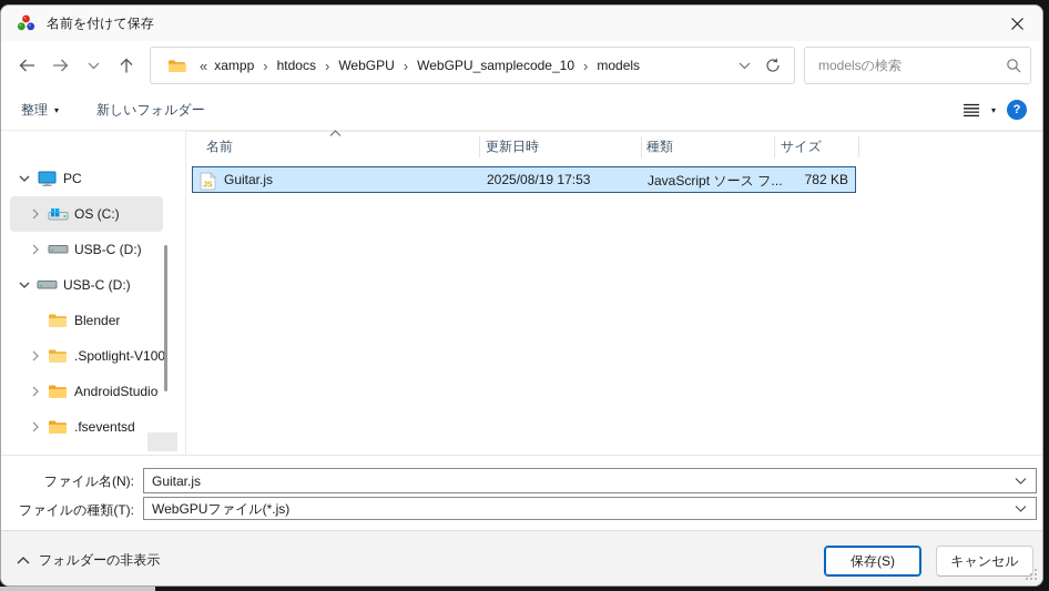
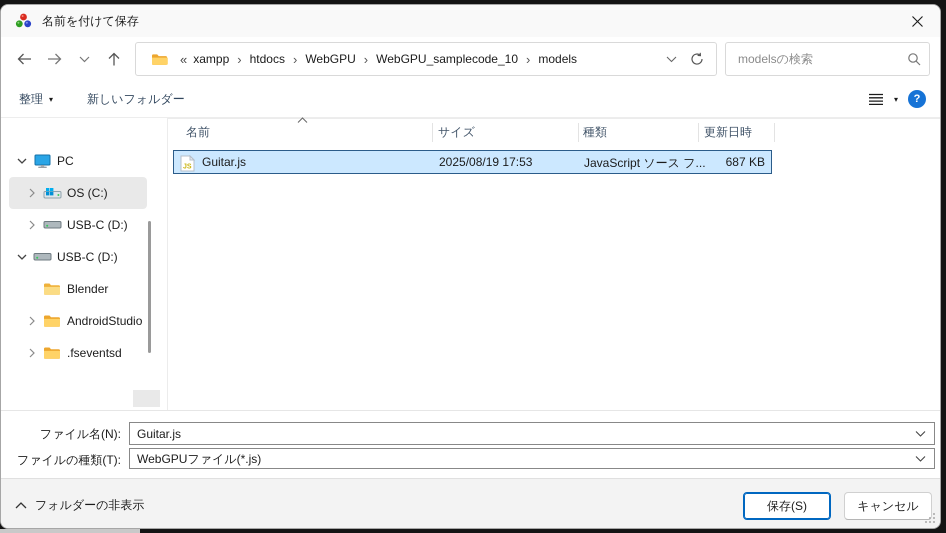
  名前を付けて保存
  «
  xampp
  ›
  htdocs
  ›
  WebGPU
  ›
  WebGPU_samplecode_10
  ›
  models
  modelsの検索
  整理
  ▾
  新しいフォルダー
  ▾
  ?
  PC
  OS (C:)
  USB-C (D:)
  USB-C (D:)
  Blender
- .Spotlight-V100
  AndroidStudio
  .fseventsd
  名前
- 更新日時
+ サイズ
  種類
- サイズ
+ 更新日時
  Guitar.js
  2025/08/19 17:53
  JavaScript ソース フ...
- 782 KB
+ 687 KB
  ファイル名(N):
  Guitar.js
  ファイルの種類(T):
  WebGPUファイル(*.js)
  フォルダーの非表示
  保存(S)
  キャンセル
